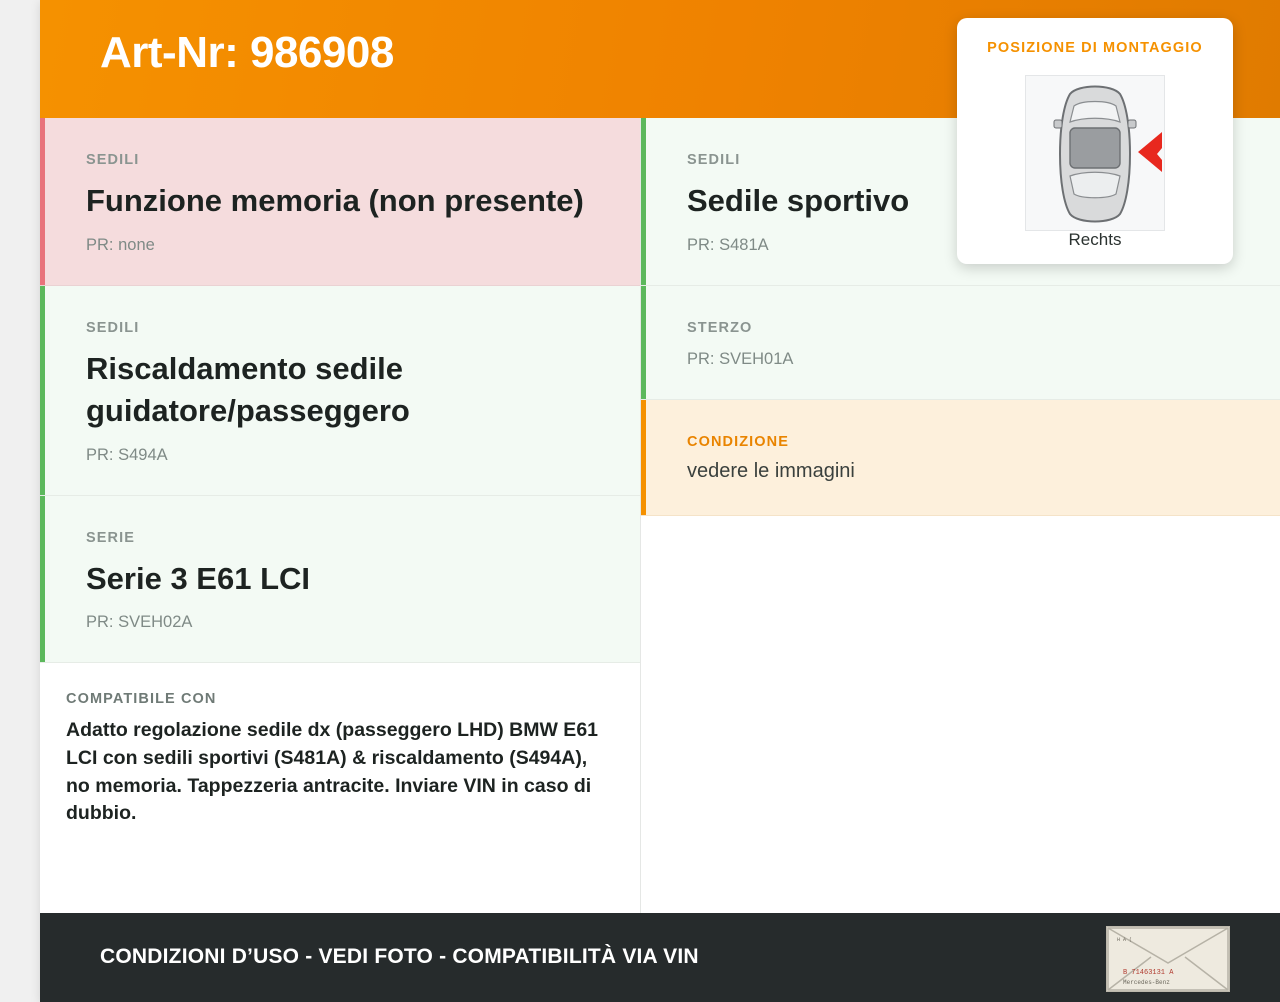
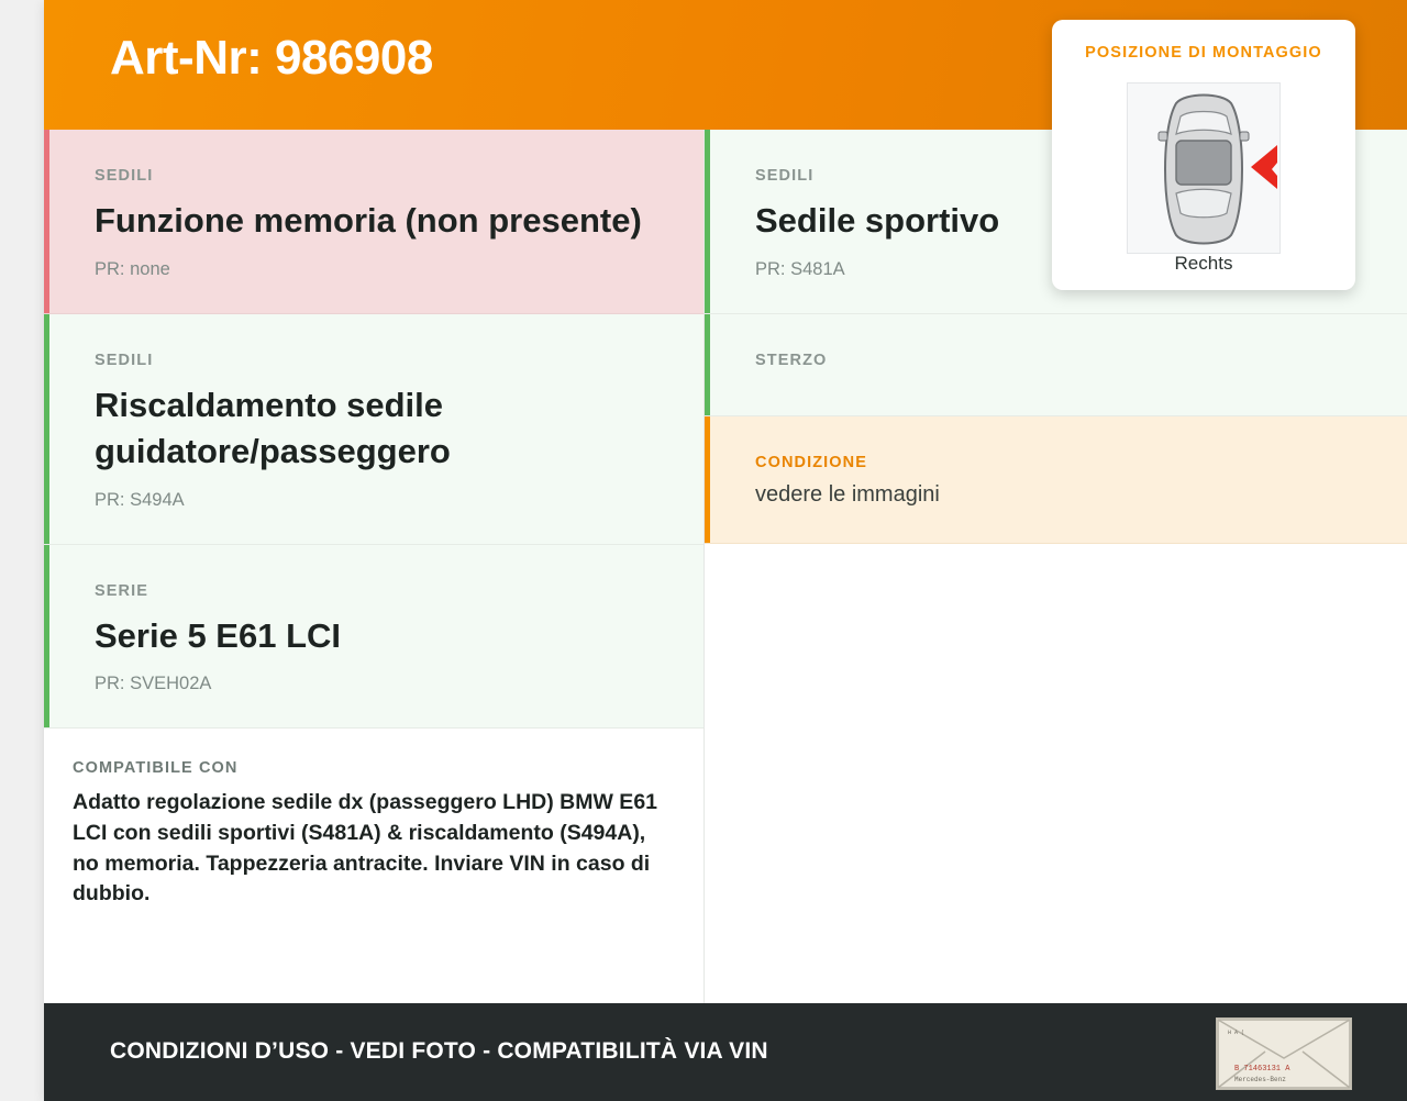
  Art-Nr: 986908
  SEDILI
  Funzione memoria (non presente)
  PR: none
  SEDILI
  Riscaldamento sedile guidatore/passeggero
  PR: S494A
  SERIE
- Serie 3 E61 LCI
+ Serie 5 E61 LCI
  PR: SVEH02A
  COMPATIBILE CON
  Adatto regolazione sedile dx (passeggero LHD) BMW E61 LCI con sedili sportivi (S481A) & riscaldamento (S494A), no memoria. Tappezzeria antracite. Inviare VIN in caso di dubbio.
  SEDILI
  Sedile sportivo
  PR: S481A
  STERZO
- PR: SVEH01A
  CONDIZIONE
  vedere le immagini
  POSIZIONE DI MONTAGGIO
  Rechts
  CONDIZIONI D’USO - VEDI FOTO - COMPATIBILITÀ VIA VIN
  B 71463131 A
